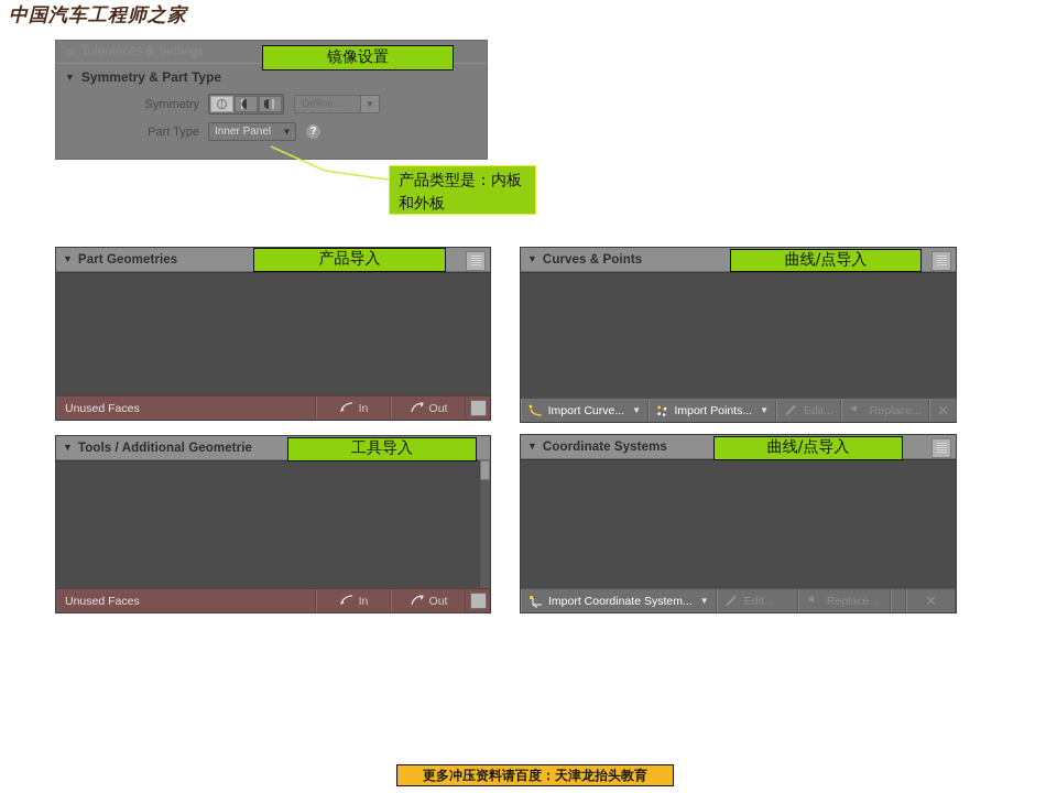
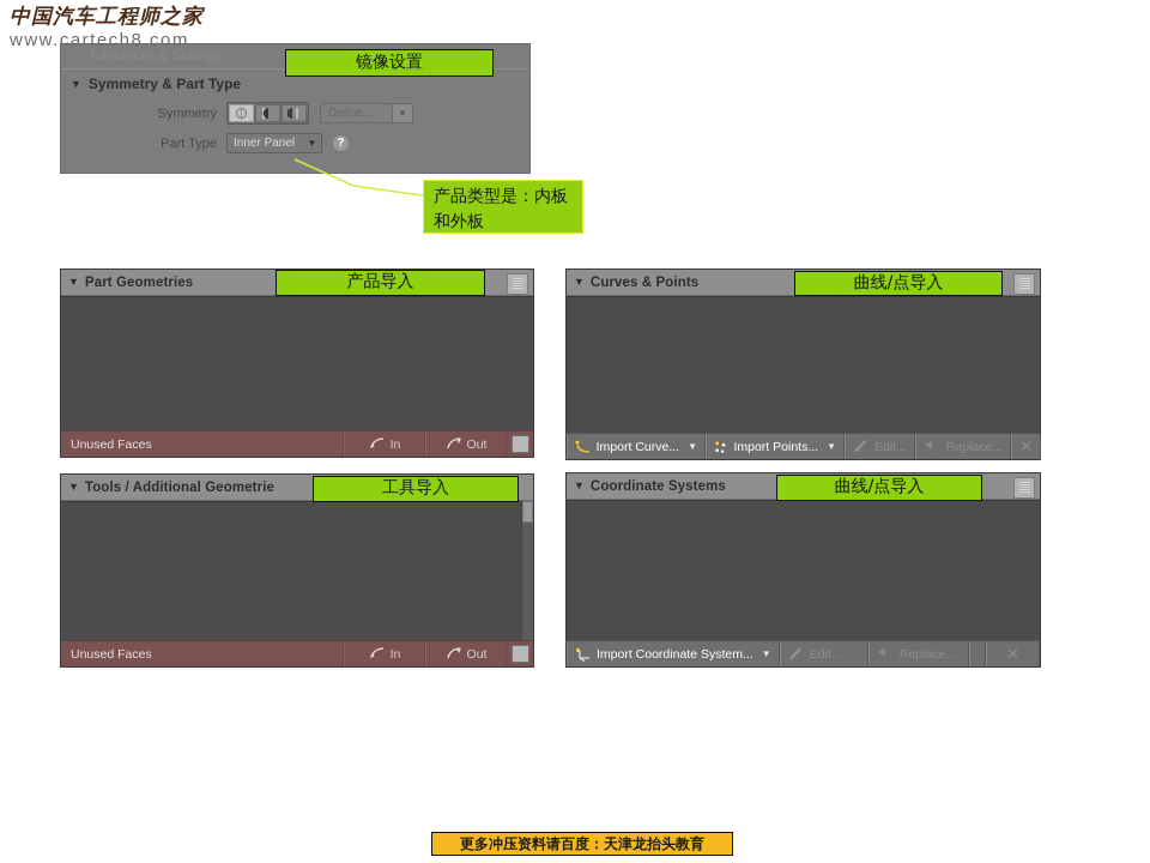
  中国汽车工程师之家
+ www.cartech8.com
  ▼
  Symmetry & Part Type
  Symmetry
  ▼
  Part Type
  Inner Panel
  ▼
  ?
  镜像设置
  产品类型是：内板和外板
  产品导入
  曲线/点导入
  工具导入
  曲线/点导入
  ▼
  Part Geometries
  Unused Faces
  In
  Out
  ▼
  Curves & Points
  Import Curve...
  ▼
  Import Points...
  ▼
  Edit...
  Replace...
  ✕
  ▼
  Tools / Additional Geometrie
  Unused Faces
  In
  Out
  ▼
  Coordinate Systems
  Import Coordinate System...
  ▼
  Edit...
  Replace...
  ✕
  更多冲压资料请百度：天津龙抬头教育
